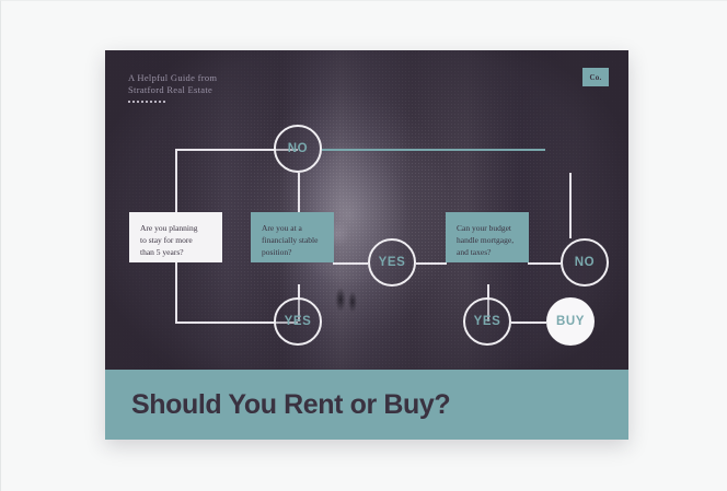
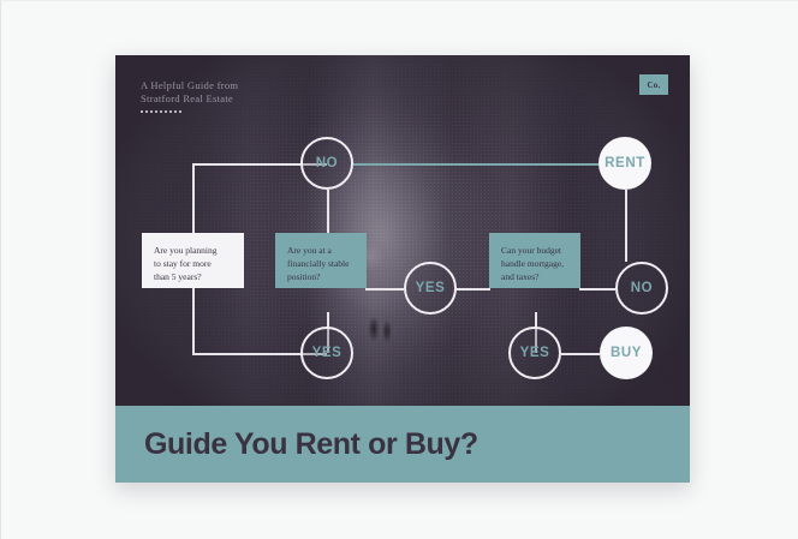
  A Helpful Guide from
  Stratford Real Estate
  Co.
  Are you planning
  to stay for more
  than 5 years?
  Are you at a
  financially stable
  position?
  Can your budget
  handle mortgage,
  and taxes?
  NO
+ RENT
  YES
  YES
  NO
  YES
  BUY
- Should You Rent or Buy?
+ Guide You Rent or Buy?
